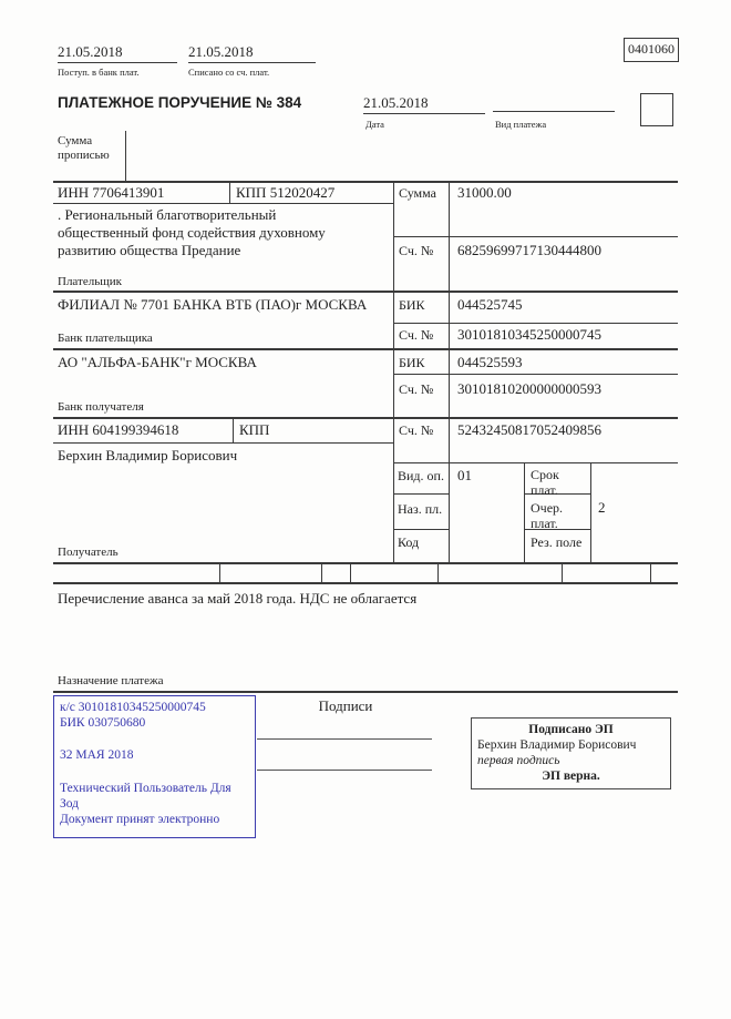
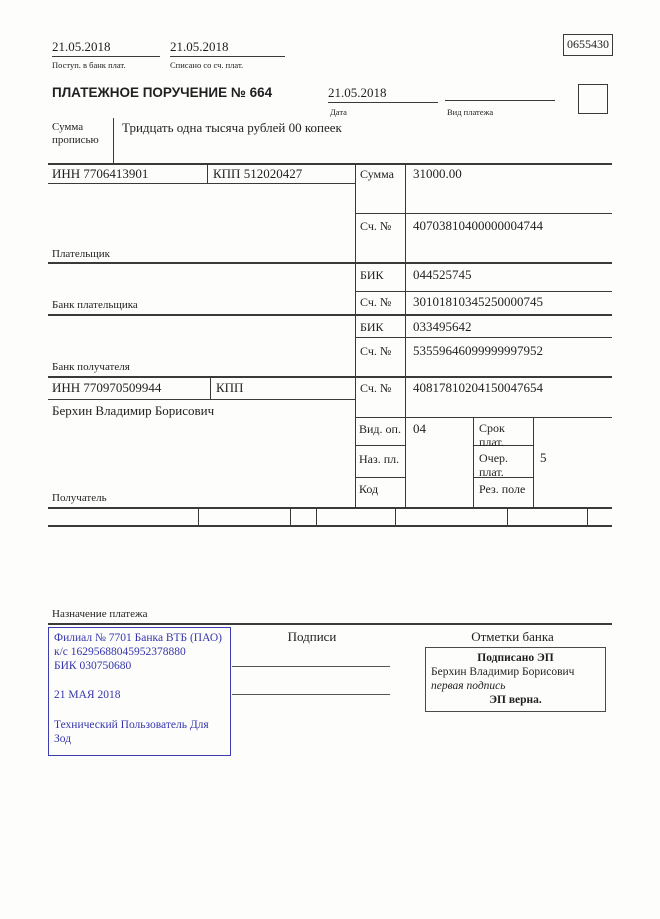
  21.05.2018
  Поступ. в банк плат.
  21.05.2018
  Списано со сч. плат.
- 0401060
+ 0655430
- ПЛАТЕЖНОЕ ПОРУЧЕНИЕ № 384
+ ПЛАТЕЖНОЕ ПОРУЧЕНИЕ № 664
  21.05.2018
  Дата
  Вид платежа
  Сумма прописью
+ Тридцать одна тысяча рублей 00 копеек
  ИНН 7706413901
  КПП 512020427
  Сумма
  31000.00
- . Региональный благотворительный общественный фонд содействия духовному развитию общества Предание
  Плательщик
  Сч. №
- 68259699717130444800
+ 40703810400000004744
- ФИЛИАЛ № 7701 БАНКА ВТБ (ПАО)г МОСКВА
  Банк плательщика
  БИК
  044525745
  Сч. №
  30101810345250000745
- АО "АЛЬФА-БАНК"г МОСКВА
  Банк получателя
  БИК
- 044525593
+ 033495642
  Сч. №
- 30101810200000000593
+ 53559646099999997952
- ИНН 604199394618
+ ИНН 770970509944
  КПП
  Сч. №
- 52432450817052409856
+ 40817810204150047654
  Берхин Владимир Борисович
  Получатель
  Вид. оп.
- 01
+ 04
  Срок плат.
  Наз. пл.
  Очер. плат.
- 2
+ 5
  Код
  Рез. поле
- Перечисление аванса за май 2018 года. НДС не облагается
  Назначение платежа
  Подписи
+ Отметки банка
+ Филиал № 7701 Банка ВТБ (ПАО)
- к/с 30101810345250000745
+ к/с 16295688045952378880
  БИК 030750680
- 32 МАЯ 2018
+ 21 МАЯ 2018
  Технический Пользователь Для Зод
- Документ принят электронно
  Подписано ЭП
  Берхин Владимир Борисович
  первая подпись
  ЭП верна.
